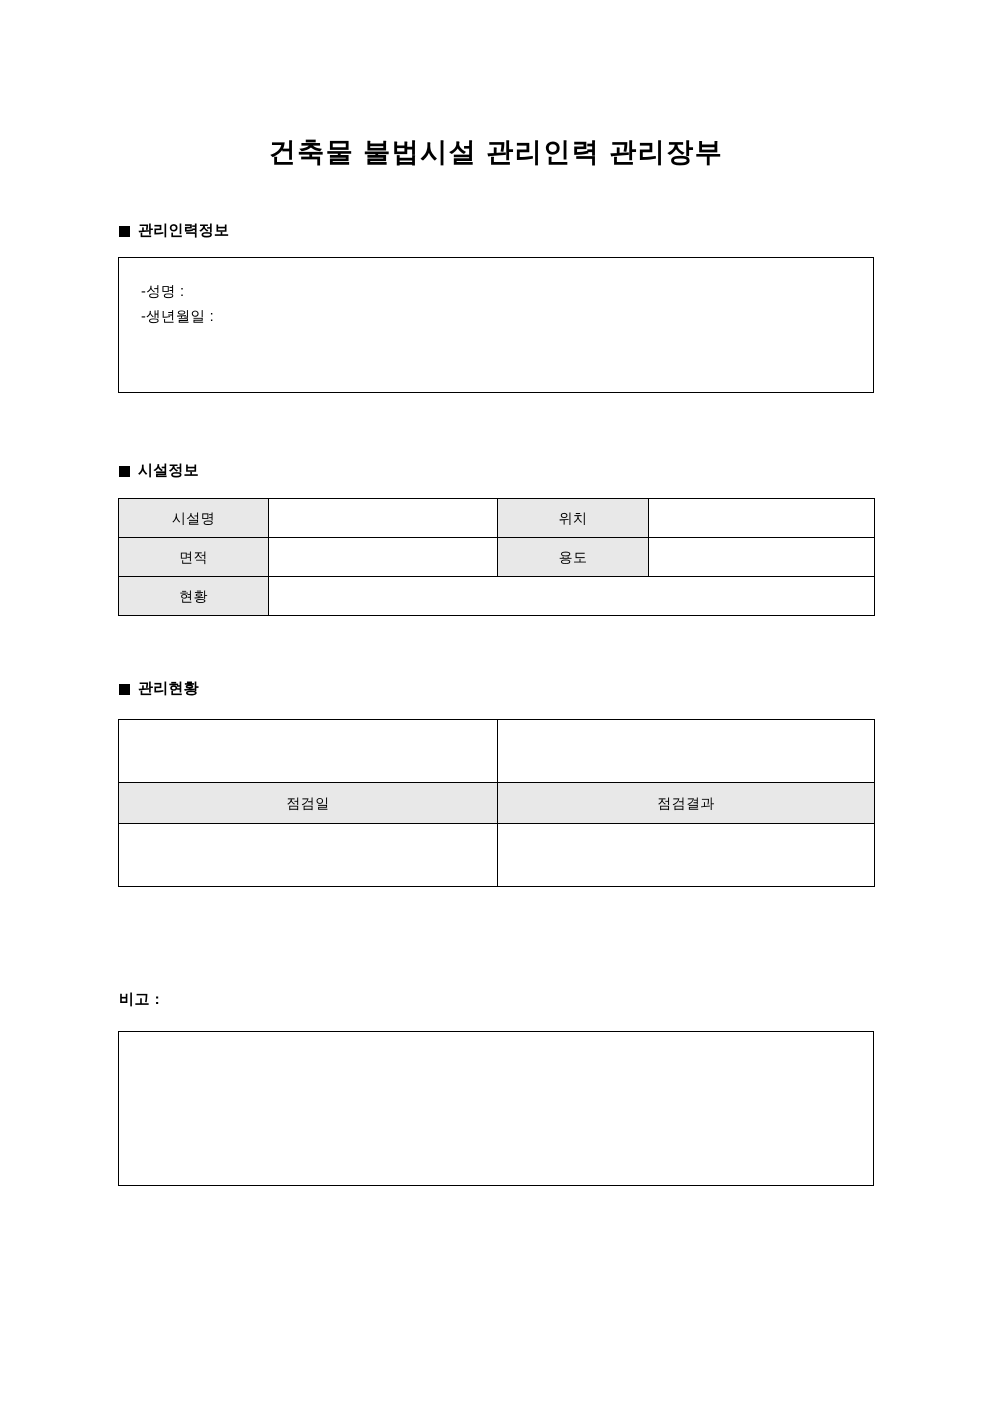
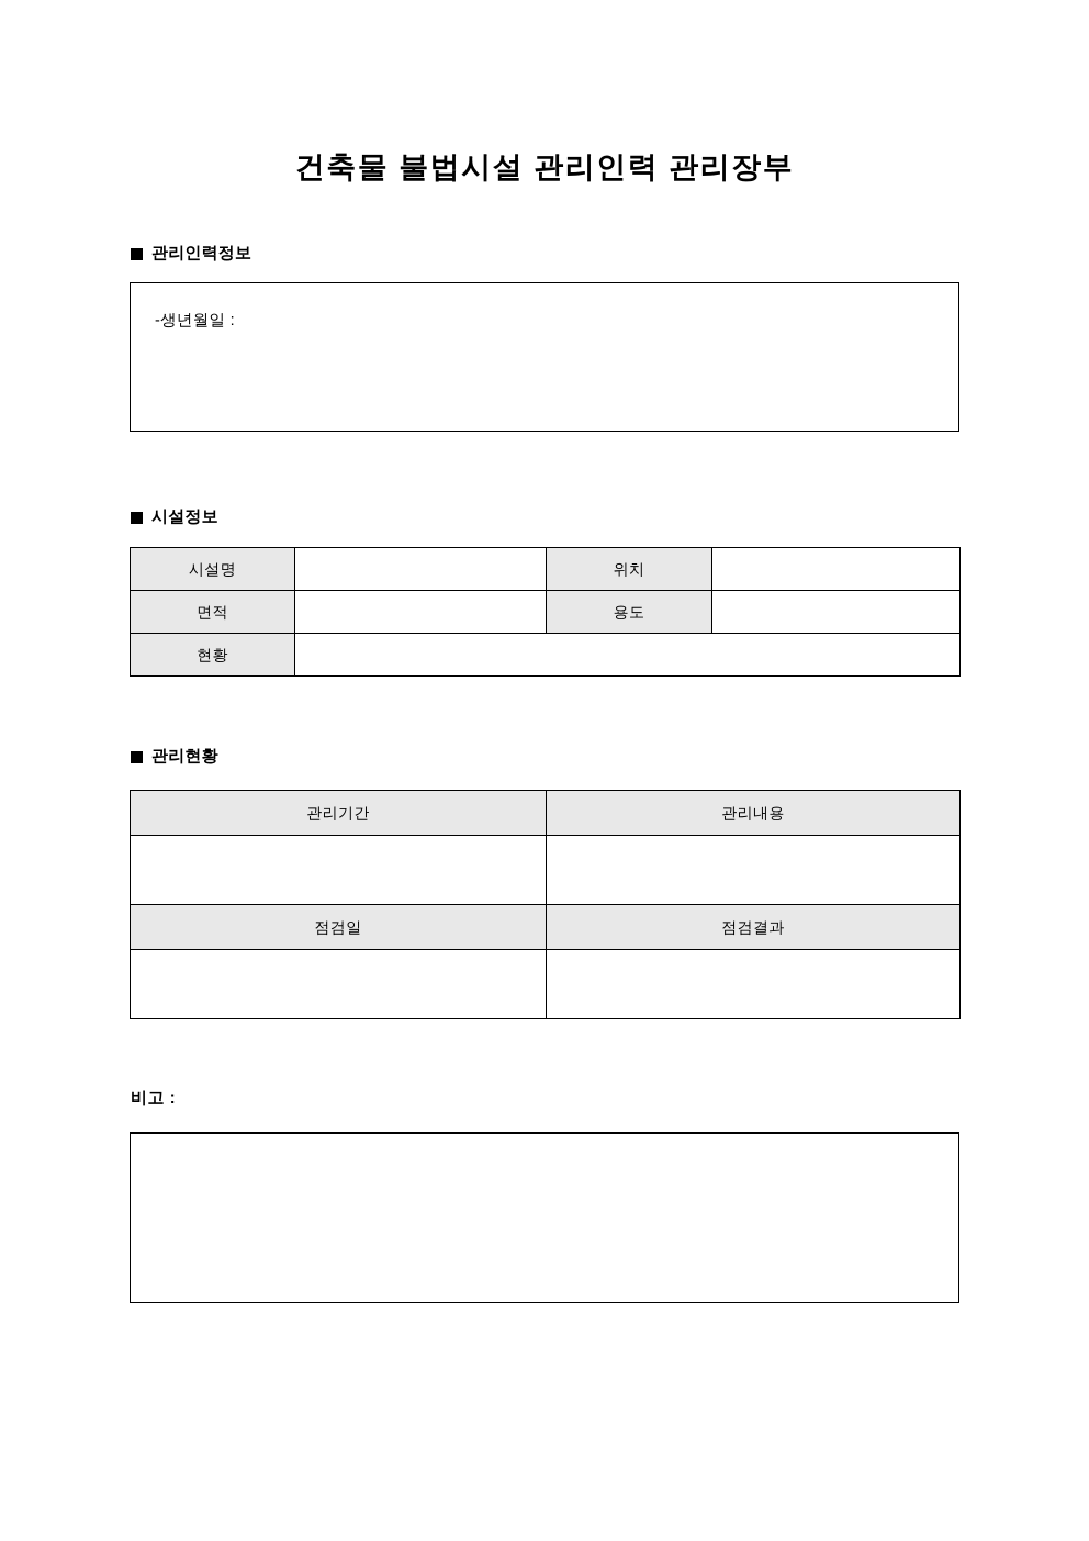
  건축물 불법시설 관리인력 관리장부
  관리인력정보
- -성명 :
  -생년월일 :
  시설정보
  시설명		위치
  면적		용도
  현황
  관리현황
+ 관리기간	관리내용
  점검일	점검결과
  비고 :
